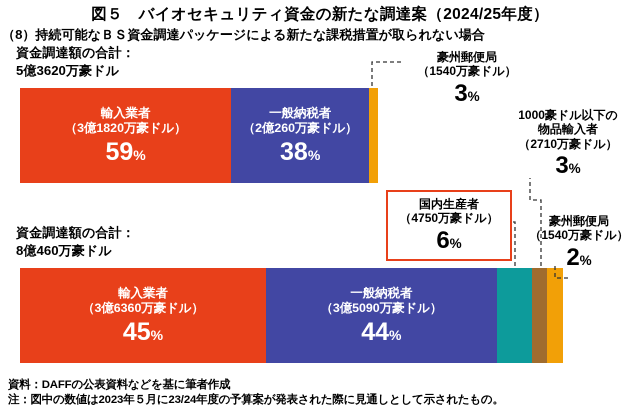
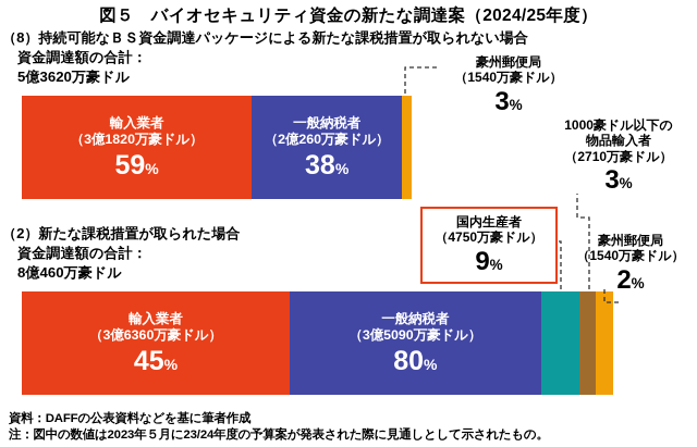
  図５ バイオセキュリティ資金の新たな調達案（2024/25年度）
  （8）持続可能なＢＳ資金調達パッケージによる新たな課税措置が取られない場合
  資金調達額の合計：
  5億3620万豪ドル
  輸入業者
  （3億1820万豪ドル）
  59%
  一般納税者
  （2億260万豪ドル）
  38%
+ （2）新たな課税措置が取られた場合
  資金調達額の合計：
  8億460万豪ドル
  輸入業者
  （3億6360万豪ドル）
  45%
  一般納税者
  （3億5090万豪ドル）
- 44%
+ 80%
  豪州郵便局
  （1540万豪ドル）
  3%
  1000豪ドル以下の
  物品輸入者
  （2710万豪ドル）
  3%
  国内生産者
  （4750万豪ドル）
- 6%
+ 9%
  豪州郵便局
  （1540万豪ドル）
  2%
  資料：DAFFの公表資料などを基に筆者作成
  注：図中の数値は2023年５月に23/24年度の予算案が発表された際に見通しとして示されたもの。
